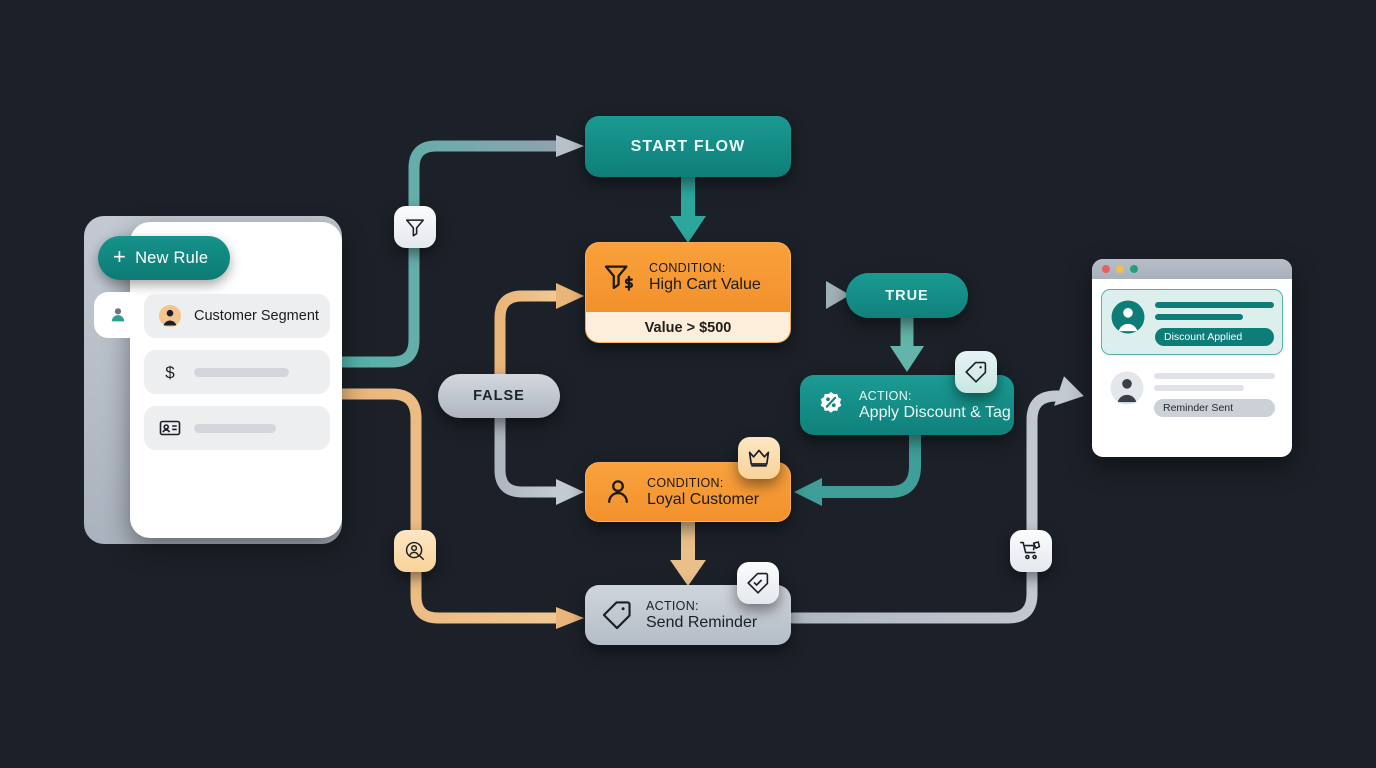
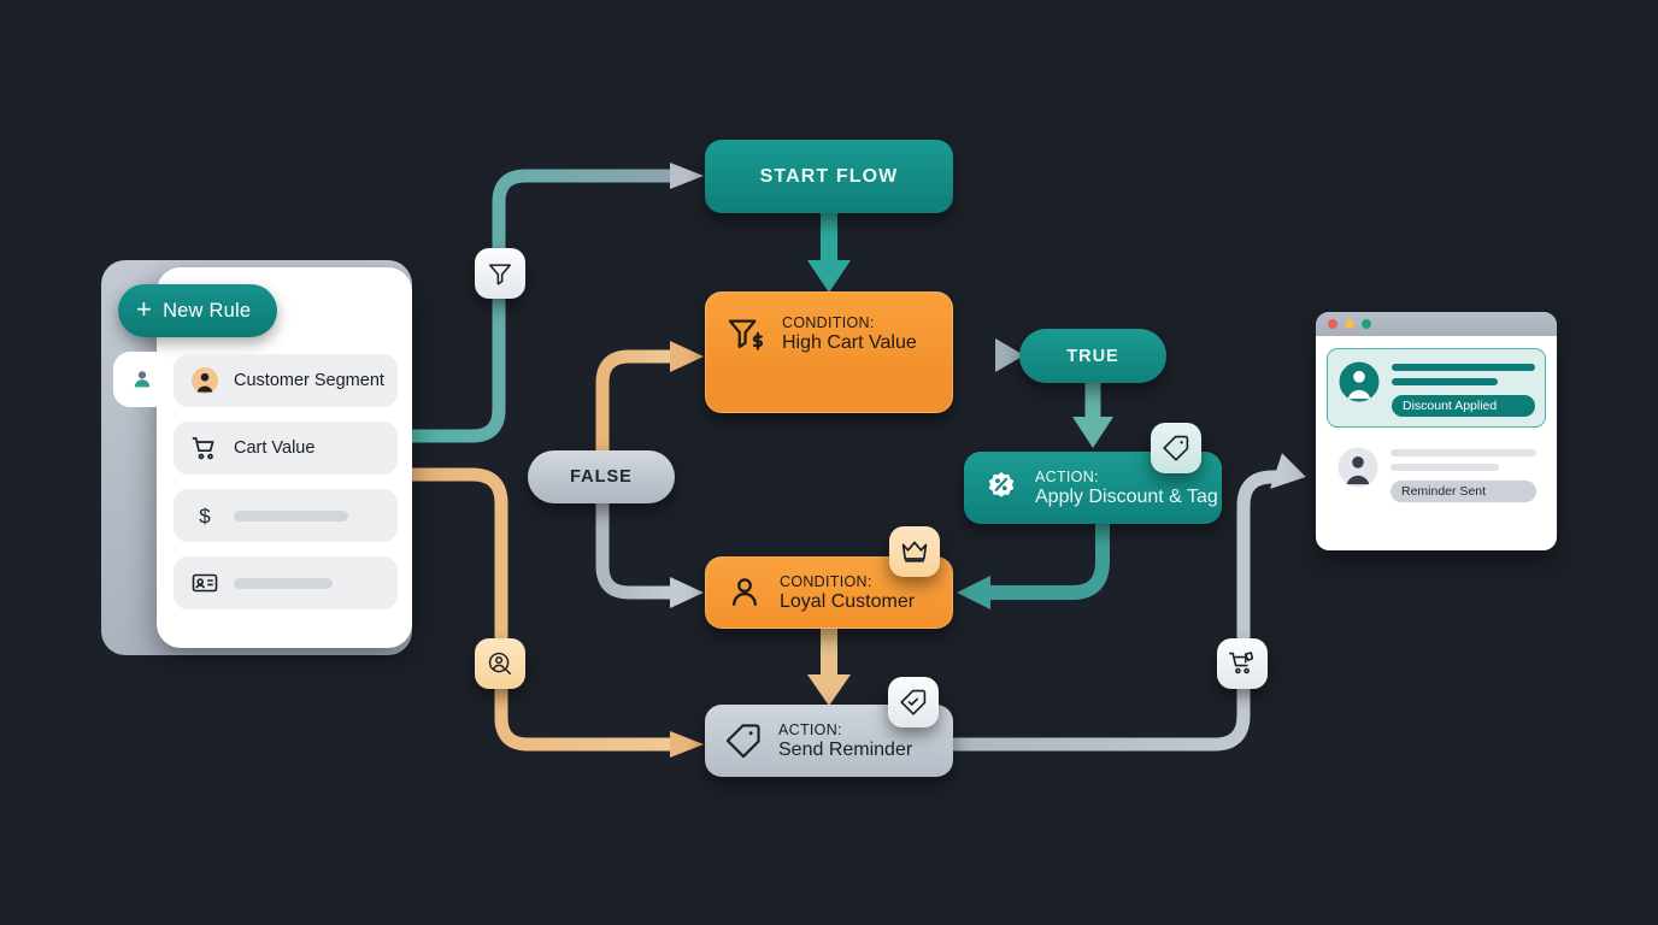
  +
  New Rule
  Customer Segment
+ Cart Value
  $
  START FLOW
  CONDITION:
  High Cart Value
- Value > $500
  TRUE
  FALSE
  ACTION:
  Apply Discount & Tag
  CONDITION:
  Loyal Customer
  ACTION:
  Send Reminder
  Discount Applied
  Reminder Sent
